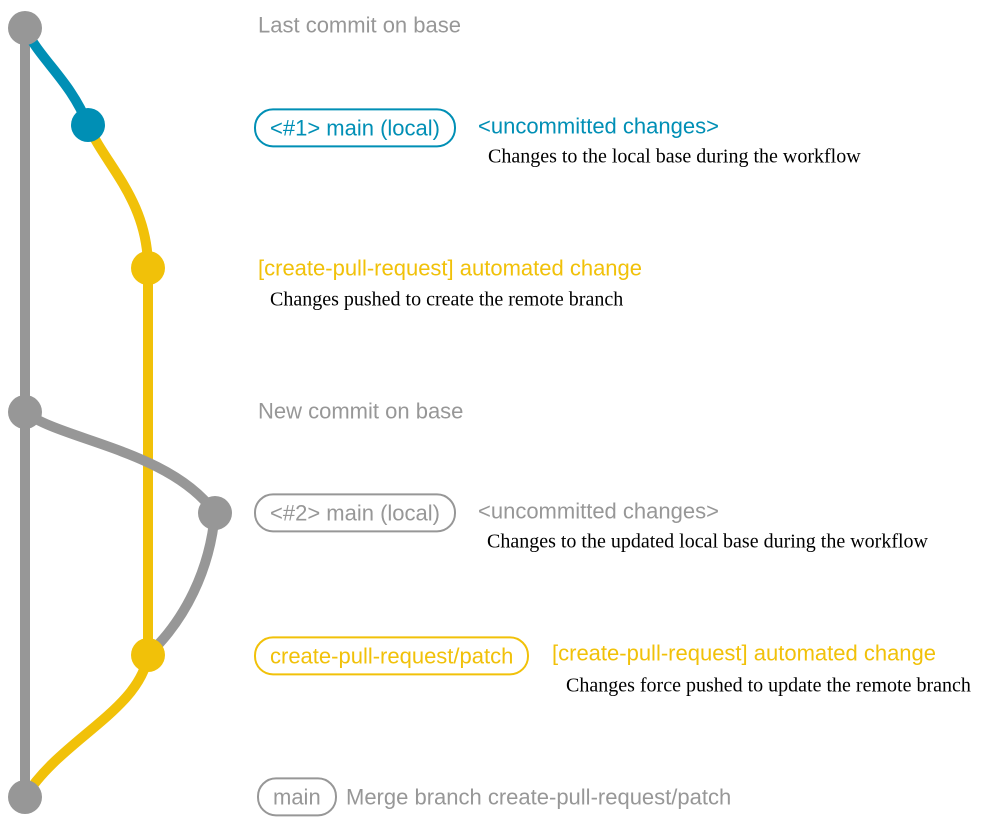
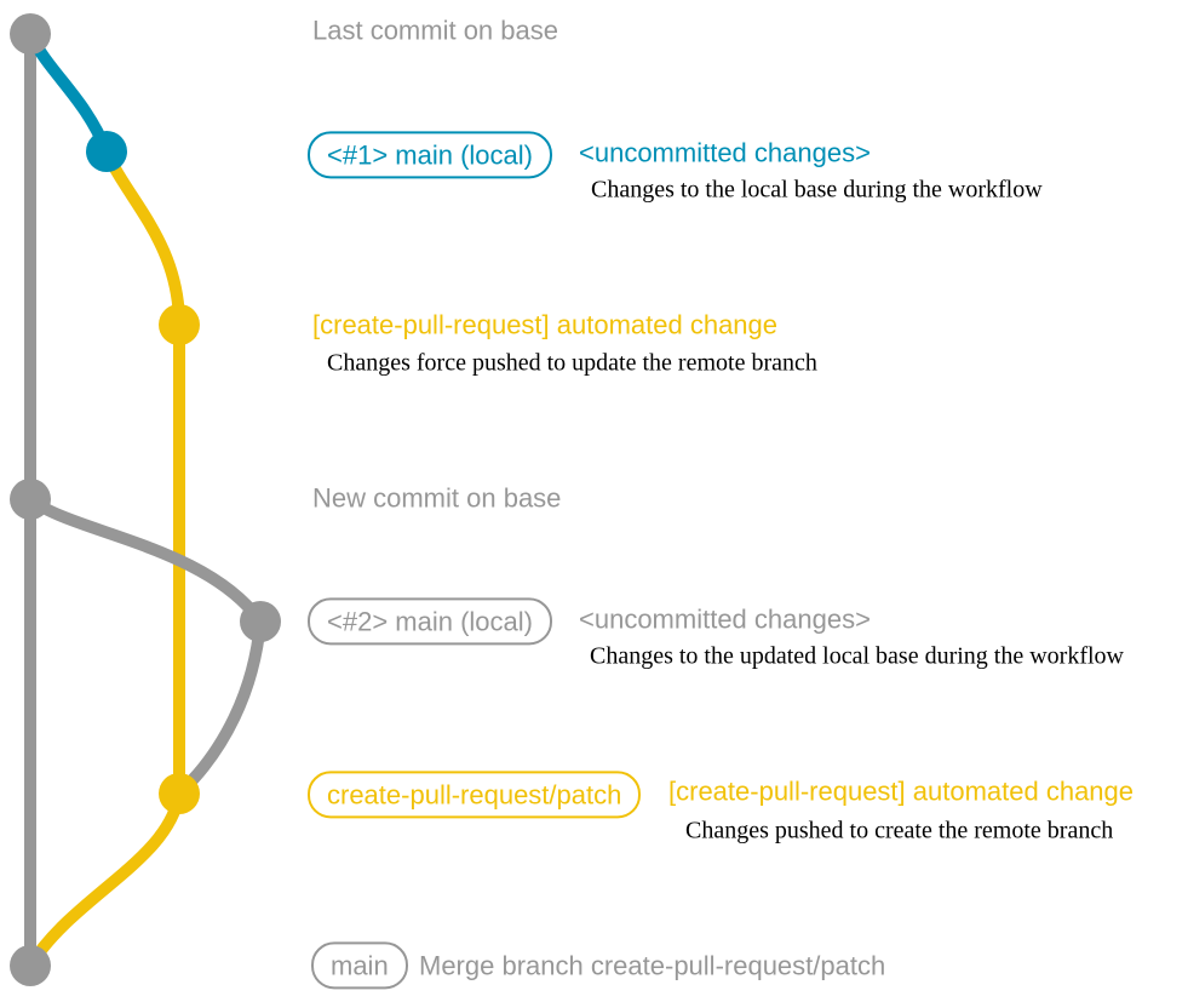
  Last commit on base
  <#1> main (local)
  <uncommitted changes>
  Changes to the local base during the workflow
  [create-pull-request] automated change
- Changes pushed to create the remote branch
+ Changes force pushed to update the remote branch
  New commit on base
  <#2> main (local)
  <uncommitted changes>
  Changes to the updated local base during the workflow
  create-pull-request/patch
  [create-pull-request] automated change
- Changes force pushed to update the remote branch
+ Changes pushed to create the remote branch
  main
  Merge branch create-pull-request/patch
